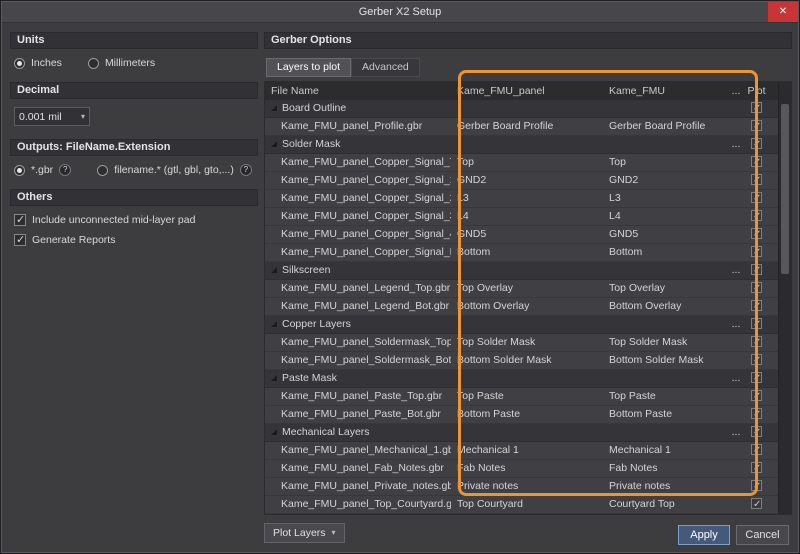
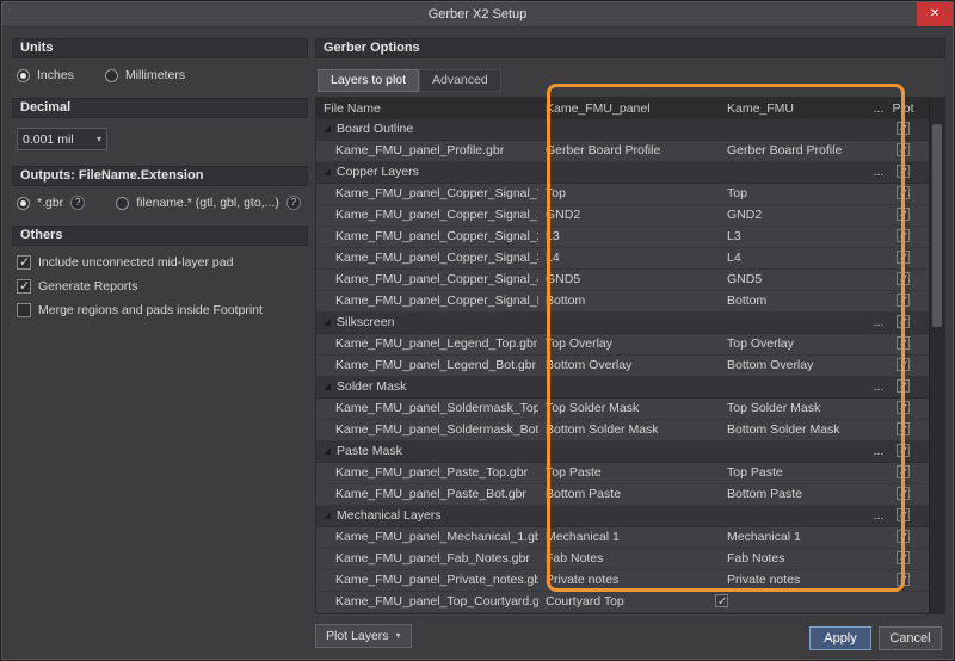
  Gerber X2 Setup
  ✕
  Units
  Inches
  Millimeters
  Decimal
  0.001 mil
  ▾
  Outputs: FileName.Extension
  *.gbr
  ?
  filename.* (gtl, gbl, gto,...)
  ?
  Others
  Include unconnected mid-layer pad
  Generate Reports
+ Merge regions and pads inside Footprint
  Gerber Options
  Layers to plot
  Advanced
  File Name
  Kame_FMU_panel
  Kame_FMU
  ...
  Plot
  Board Outline
  Kame_FMU_panel_Profile.gbr
  Gerber Board Profile
  Gerber Board Profile
- Solder Mask
+ Copper Layers
  ...
  Kame_FMU_panel_Copper_Signal_
  Top
  Top
  Kame_FMU_panel_Copper_Signal_
  GND2
  GND2
  Kame_FMU_panel_Copper_Signal_
  L3
  L3
  Kame_FMU_panel_Copper_Signal_
  L4
  L4
  Kame_FMU_panel_Copper_Signal_
  GND5
  GND5
  Kame_FMU_panel_Copper_Signal_
  Bottom
  Bottom
  Silkscreen
  ...
  Kame_FMU_panel_Legend_Top.gbr
  Top Overlay
  Top Overlay
  Kame_FMU_panel_Legend_Bot.gbr
  Bottom Overlay
  Bottom Overlay
- Copper Layers
+ Solder Mask
  ...
  Kame_FMU_panel_Soldermask_Top
  Top Solder Mask
  Top Solder Mask
  Kame_FMU_panel_Soldermask_Bot
  Bottom Solder Mask
  Bottom Solder Mask
  Paste Mask
  ...
  Kame_FMU_panel_Paste_Top.gbr
  Top Paste
  Top Paste
  Kame_FMU_panel_Paste_Bot.gbr
  Bottom Paste
  Bottom Paste
  Mechanical Layers
  ...
  Kame_FMU_panel_Mechanical_1.gb
  Mechanical 1
  Mechanical 1
  Kame_FMU_panel_Fab_Notes.gbr
  Fab Notes
  Fab Notes
  Kame_FMU_panel_Private_notes.gb
  Private notes
  Private notes
  Kame_FMU_panel_Top_Courtyard.g
- Top Courtyard
  Courtyard Top
  Plot Layers
  ▾
  Apply
  Cancel
